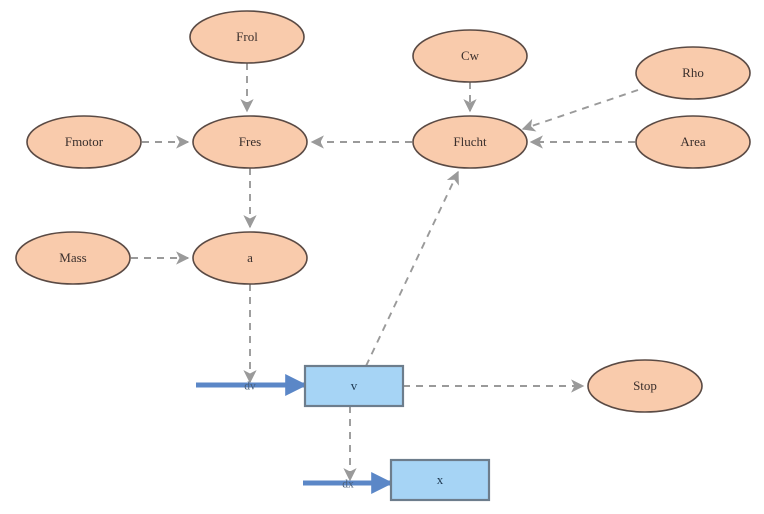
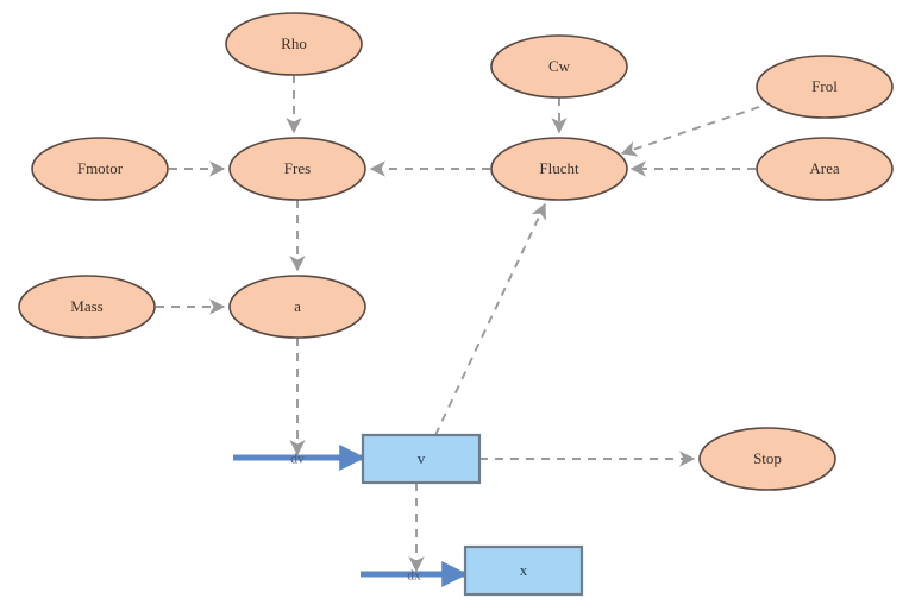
  dv
  dx
- Frol
+ Rho
  Cw
- Rho
+ Frol
  Fmotor
  Fres
  Flucht
  Area
  Mass
  a
  Stop
  v
  x
